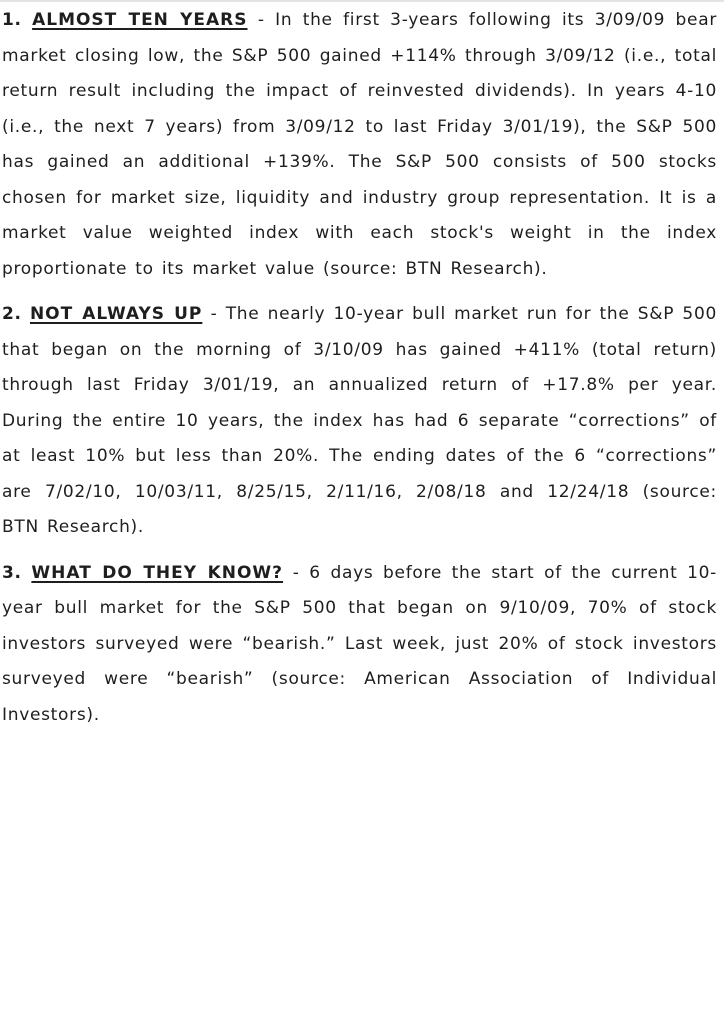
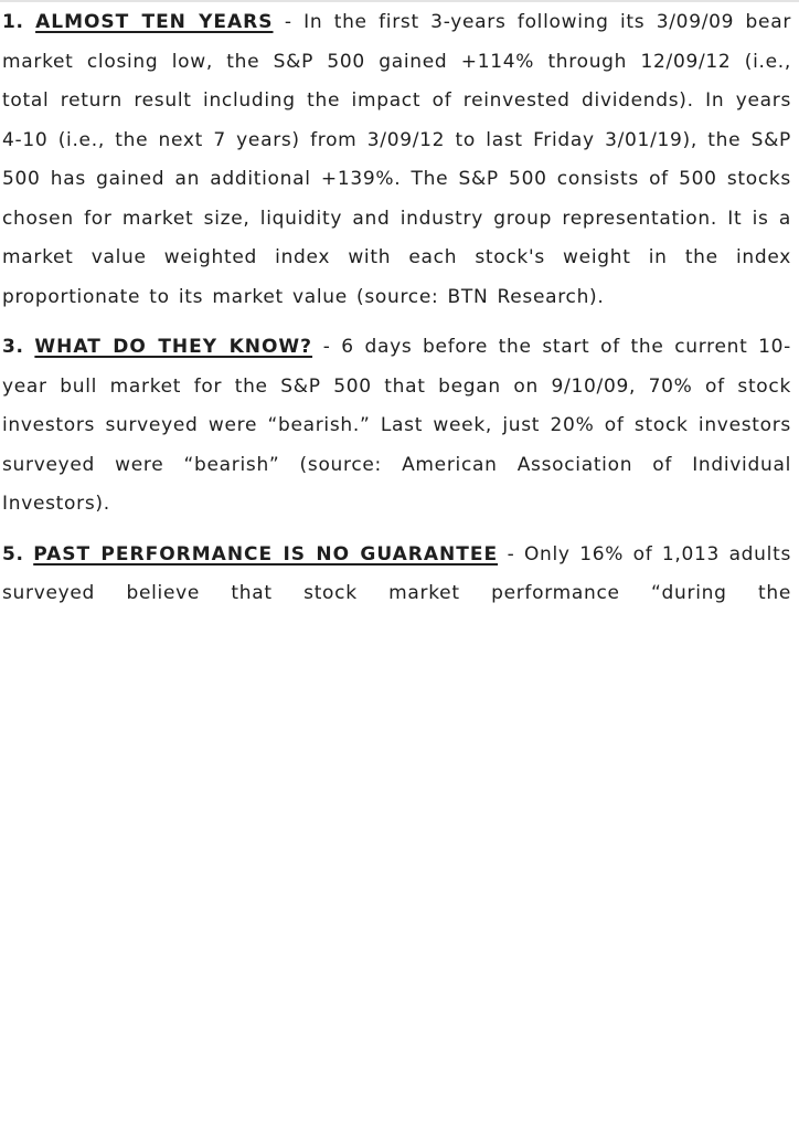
- 1. ALMOST TEN YEARS - In the first 3-years following its 3/09/09 bear market closing low, the S&P 500 gained +114% through 3/09/12 (i.e., total return result including the impact of reinvested dividends). In years 4-10 (i.e., the next 7 years) from 3/09/12 to last Friday 3/01/19), the S&P 500 has gained an additional +139%. The S&P 500 consists of 500 stocks chosen for market size, liquidity and industry group representation. It is a market value weighted index with each stock's weight in the index proportionate to its market value (source: BTN Research).
+ 1. ALMOST TEN YEARS - In the first 3-years following its 3/09/09 bear market closing low, the S&P 500 gained +114% through 12/09/12 (i.e., total return result including the impact of reinvested dividends). In years 4-10 (i.e., the next 7 years) from 3/09/12 to last Friday 3/01/19), the S&P 500 has gained an additional +139%. The S&P 500 consists of 500 stocks chosen for market size, liquidity and industry group representation. It is a market value weighted index with each stock's weight in the index proportionate to its market value (source: BTN Research).
- 2. NOT ALWAYS UP - The nearly 10-year bull market run for the S&P 500 that began on the morning of 3/10/09 has gained +411% (total return) through last Friday 3/01/19, an annualized return of +17.8% per year. During the entire 10 years, the index has had 6 separate “corrections” of at least 10% but less than 20%. The ending dates of the 6 “corrections” are 7/02/10, 10/03/11, 8/25/15, 2/11/16, 2/08/18 and 12/24/18 (source: BTN Research).
  3. WHAT DO THEY KNOW? - 6 days before the start of the current 10-year bull market for the S&P 500 that began on 9/10/09, 70% of stock investors surveyed were “bearish.” Last week, just 20% of stock investors surveyed were “bearish” (source: American Association of Individual Investors).
+ 5. PAST PERFORMANCE IS NO GUARANTEE - Only 16% of 1,013 adults surveyed believe that stock market performance “during the
